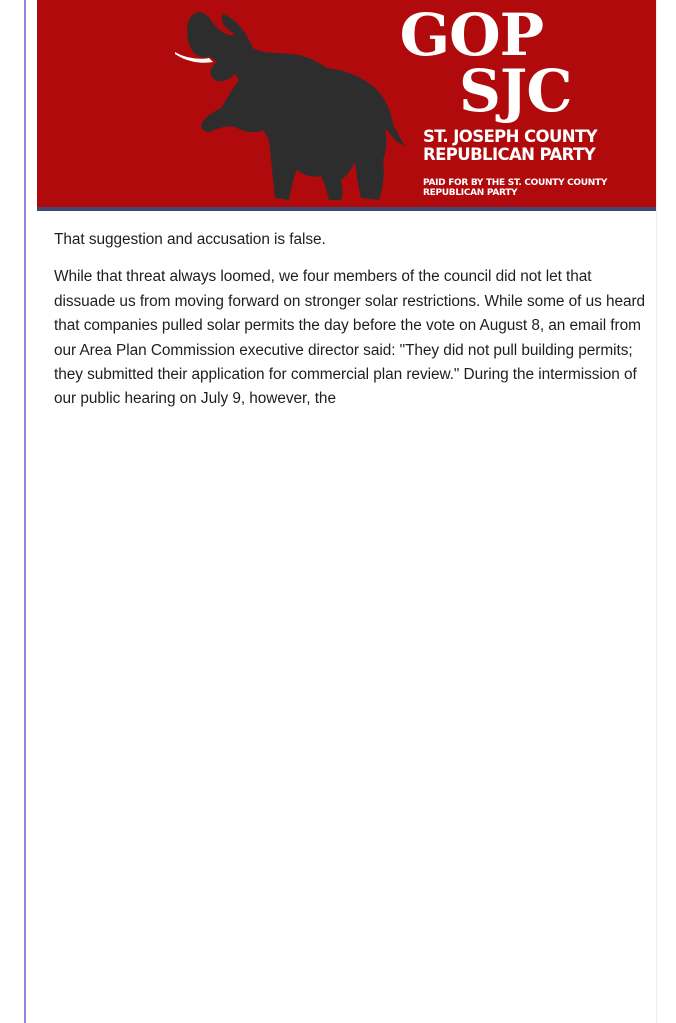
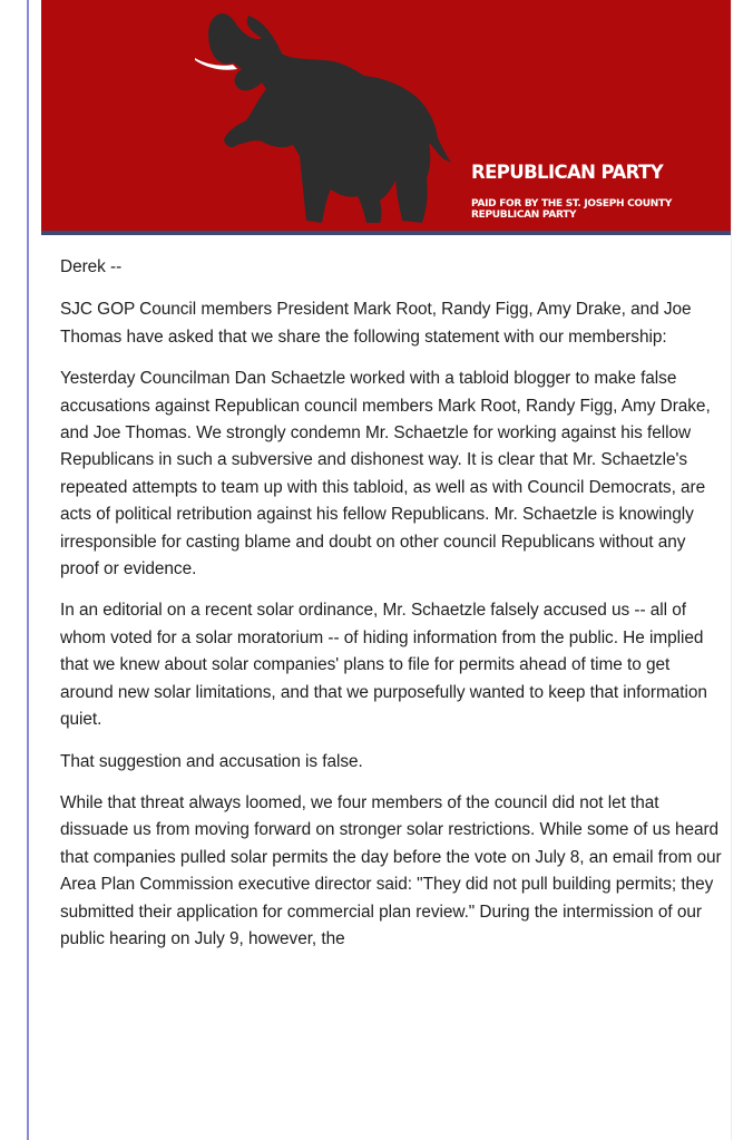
- GOP
- SJC
- ST. JOSEPH COUNTY
  REPUBLICAN PARTY
- PAID FOR BY THE ST. COUNTY COUNTY
+ PAID FOR BY THE ST. JOSEPH COUNTY
  REPUBLICAN PARTY
+ Derek --
+ SJC GOP Council members President Mark Root, Randy Figg, Amy Drake, and Joe Thomas have asked that we share the following statement with our membership:
+ Yesterday Councilman Dan Schaetzle worked with a tabloid blogger to make false accusations against Republican council members Mark Root, Randy Figg, Amy Drake, and Joe Thomas. We strongly condemn Mr. Schaetzle for working against his fellow Republicans in such a subversive and dishonest way. It is clear that Mr. Schaetzle's repeated attempts to team up with this tabloid, as well as with Council Democrats, are acts of political retribution against his fellow Republicans. Mr. Schaetzle is knowingly irresponsible for casting blame and doubt on other council Republicans without any proof or evidence.
+ In an editorial on a recent solar ordinance, Mr. Schaetzle falsely accused us -- all of whom voted for a solar moratorium -- of hiding information from the public. He implied that we knew about solar companies' plans to file for permits ahead of time to get around new solar limitations, and that we purposefully wanted to keep that information quiet.
  That suggestion and accusation is false.
- While that threat always loomed, we four members of the council did not let that dissuade us from moving forward on stronger solar restrictions. While some of us heard that companies pulled solar permits the day before the vote on August 8, an email from our Area Plan Commission executive director said: "They did not pull building permits; they submitted their application for commercial plan review." During the intermission of our public hearing on July 9, however, the
+ While that threat always loomed, we four members of the council did not let that dissuade us from moving forward on stronger solar restrictions. While some of us heard that companies pulled solar permits the day before the vote on July 8, an email from our Area Plan Commission executive director said: "They did not pull building permits; they submitted their application for commercial plan review." During the intermission of our public hearing on July 9, however, the
